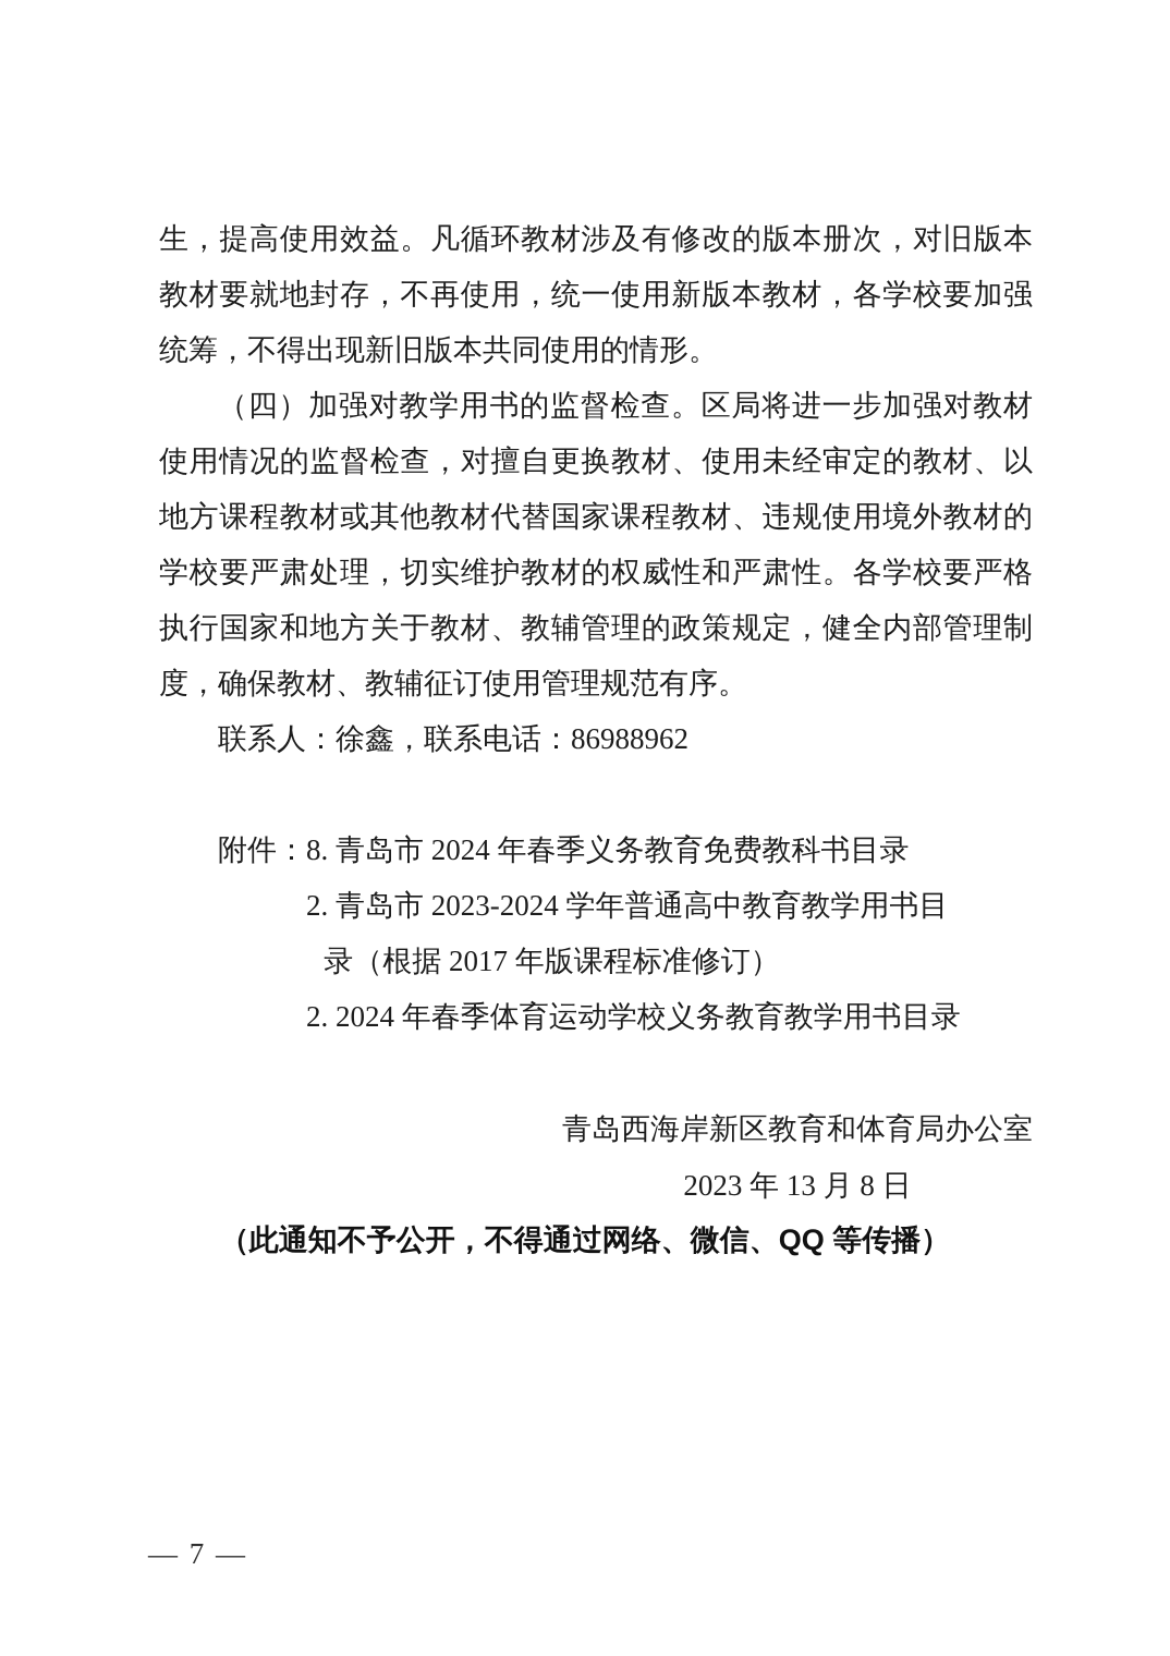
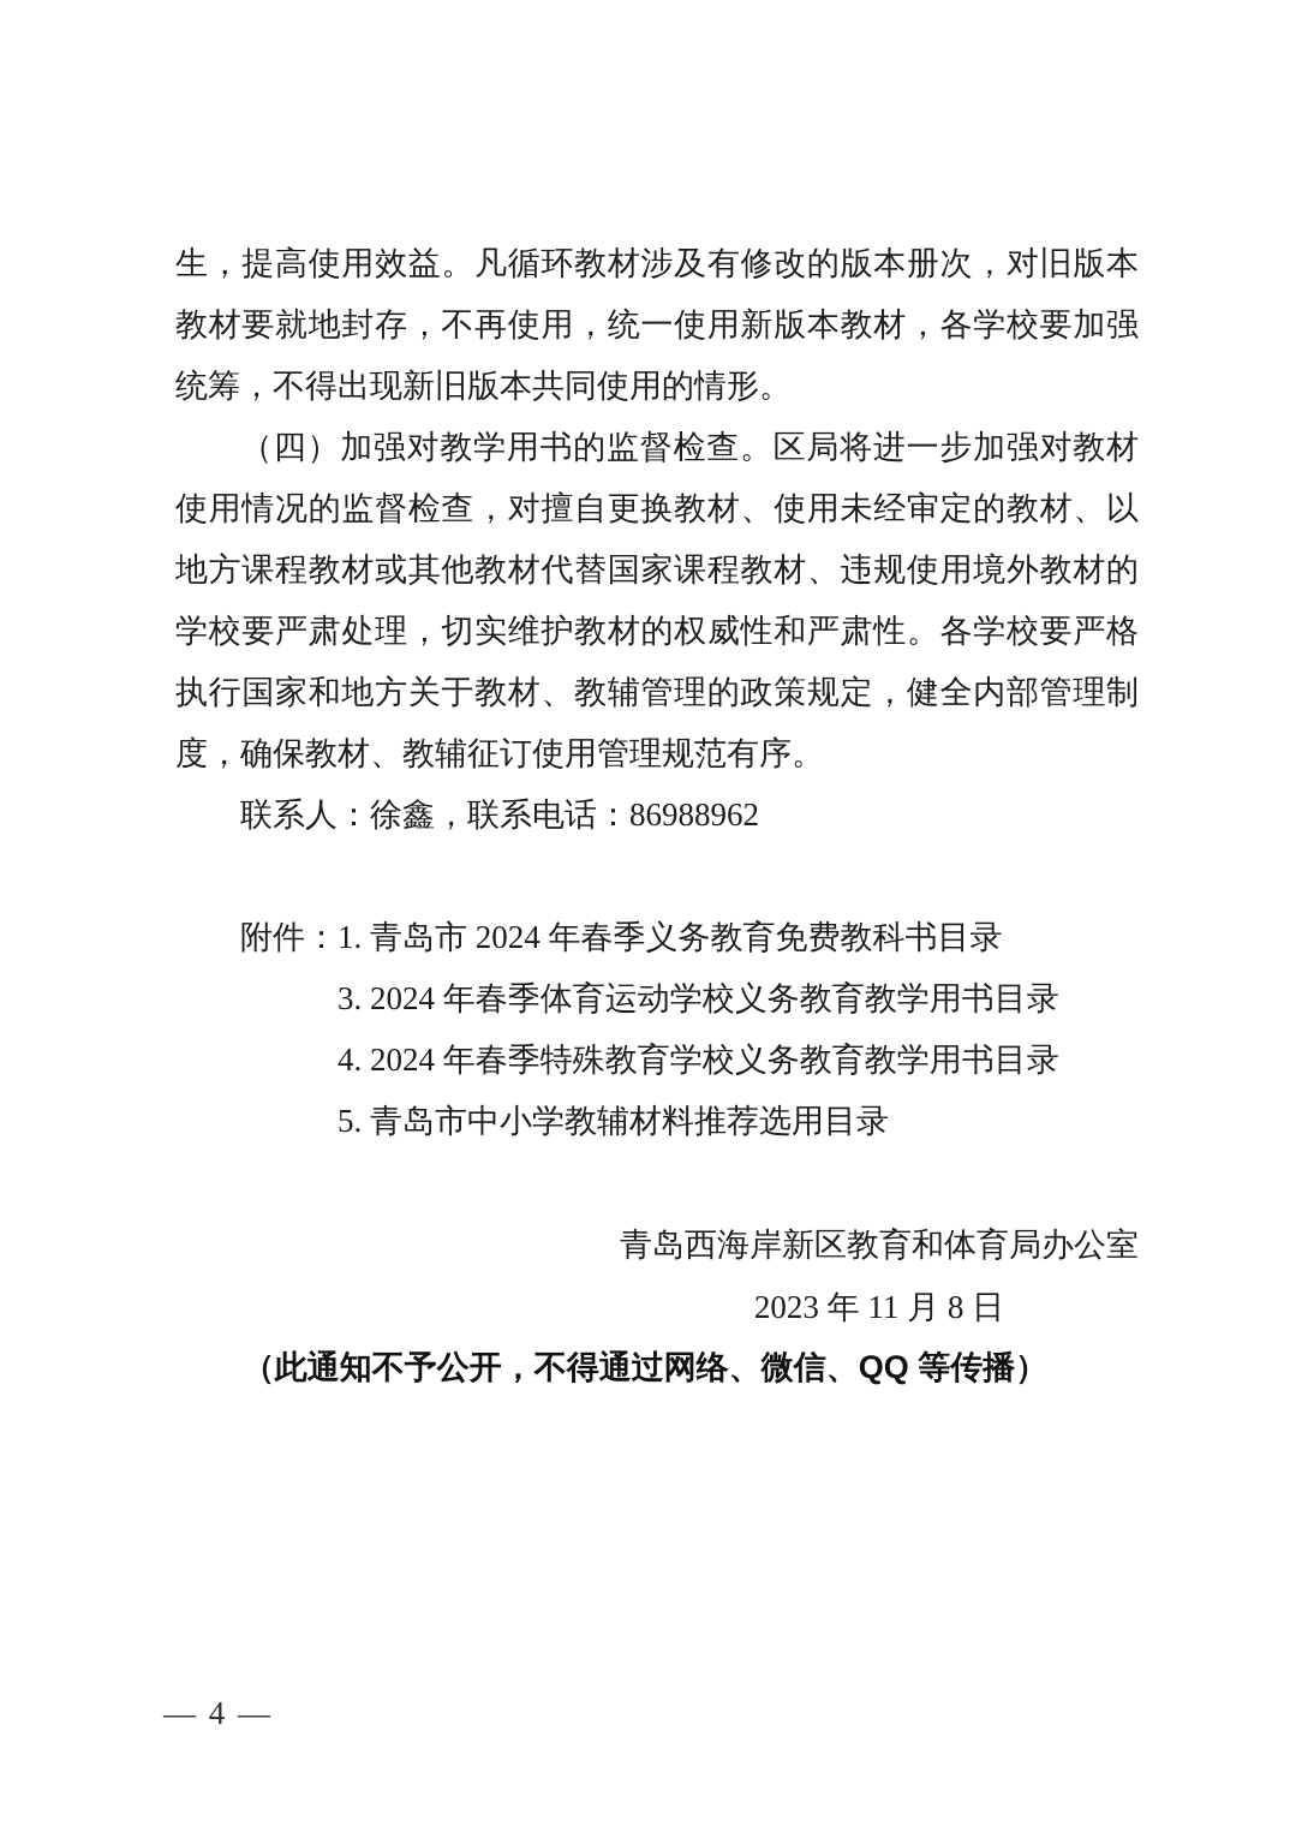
  生，提高使用效益。凡循环教材涉及有修改的版本册次，对旧版本教材要就地封存，不再使用，统一使用新版本教材，各学校要加强统筹，不得出现新旧版本共同使用的情形。
  （四）加强对教学用书的监督检查。区局将进一步加强对教材使用情况的监督检查，对擅自更换教材、使用未经审定的教材、以地方课程教材或其他教材代替国家课程教材、违规使用境外教材的学校要严肃处理，切实维护教材的权威性和严肃性。各学校要严格执行国家和地方关于教材、教辅管理的政策规定，健全内部管理制度，确保教材、教辅征订使用管理规范有序。
  联系人：徐鑫，联系电话：86988962
  附件：
- 8. 青岛市 2024 年春季义务教育免费教科书目录
+ 1. 青岛市 2024 年春季义务教育免费教科书目录
- 2. 青岛市 2023-2024 学年普通高中教育教学用书目
- 录（根据 2017 年版课程标准修订）
- 2. 2024 年春季体育运动学校义务教育教学用书目录
+ 3. 2024 年春季体育运动学校义务教育教学用书目录
+ 4. 2024 年春季特殊教育学校义务教育教学用书目录
+ 5. 青岛市中小学教辅材料推荐选用目录
  青岛西海岸新区教育和体育局办公室
- 2023 年 13 月 8 日
+ 2023 年 11 月 8 日
  （此通知不予公开，不得通过网络、微信、QQ 等传播）
- — 7 —
+ — 4 —
